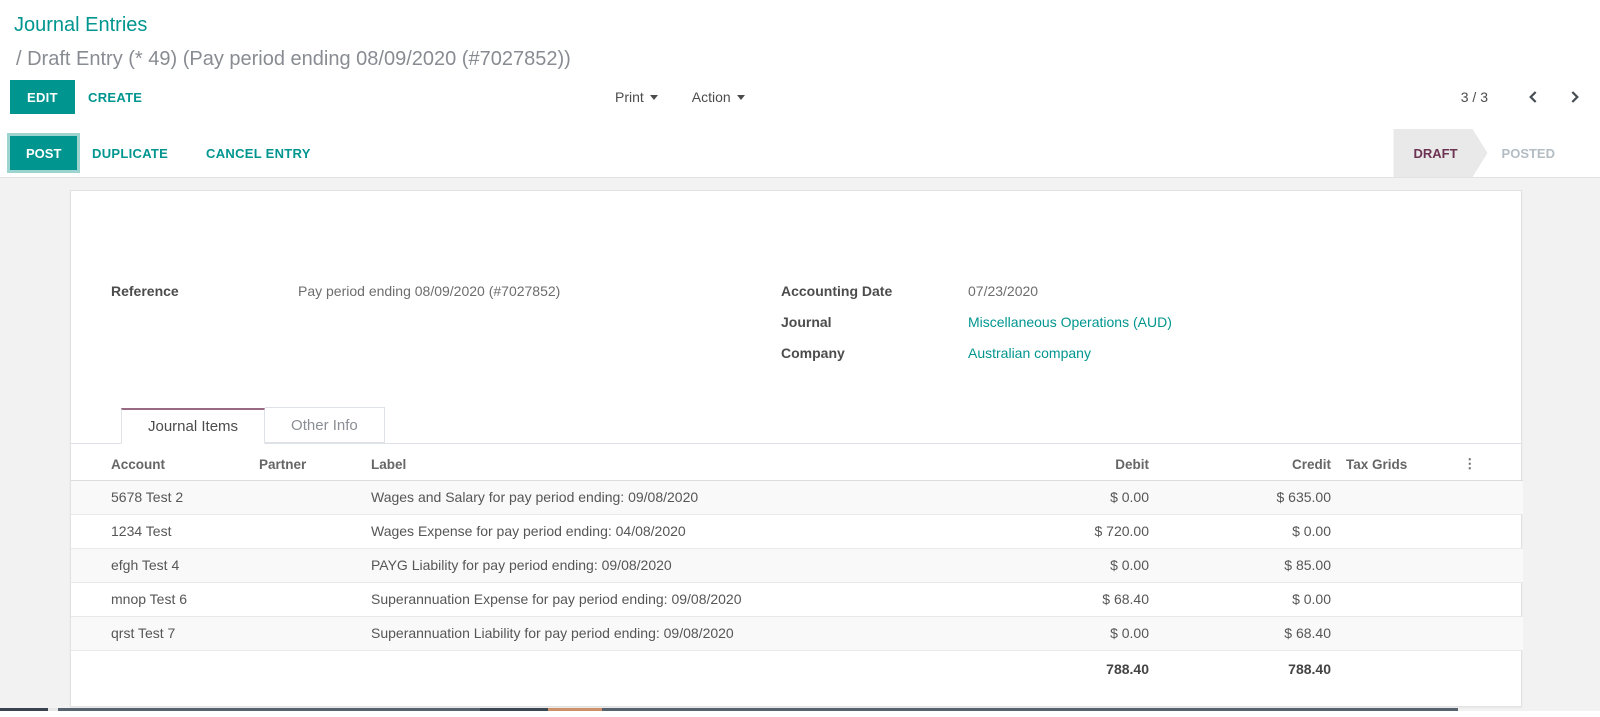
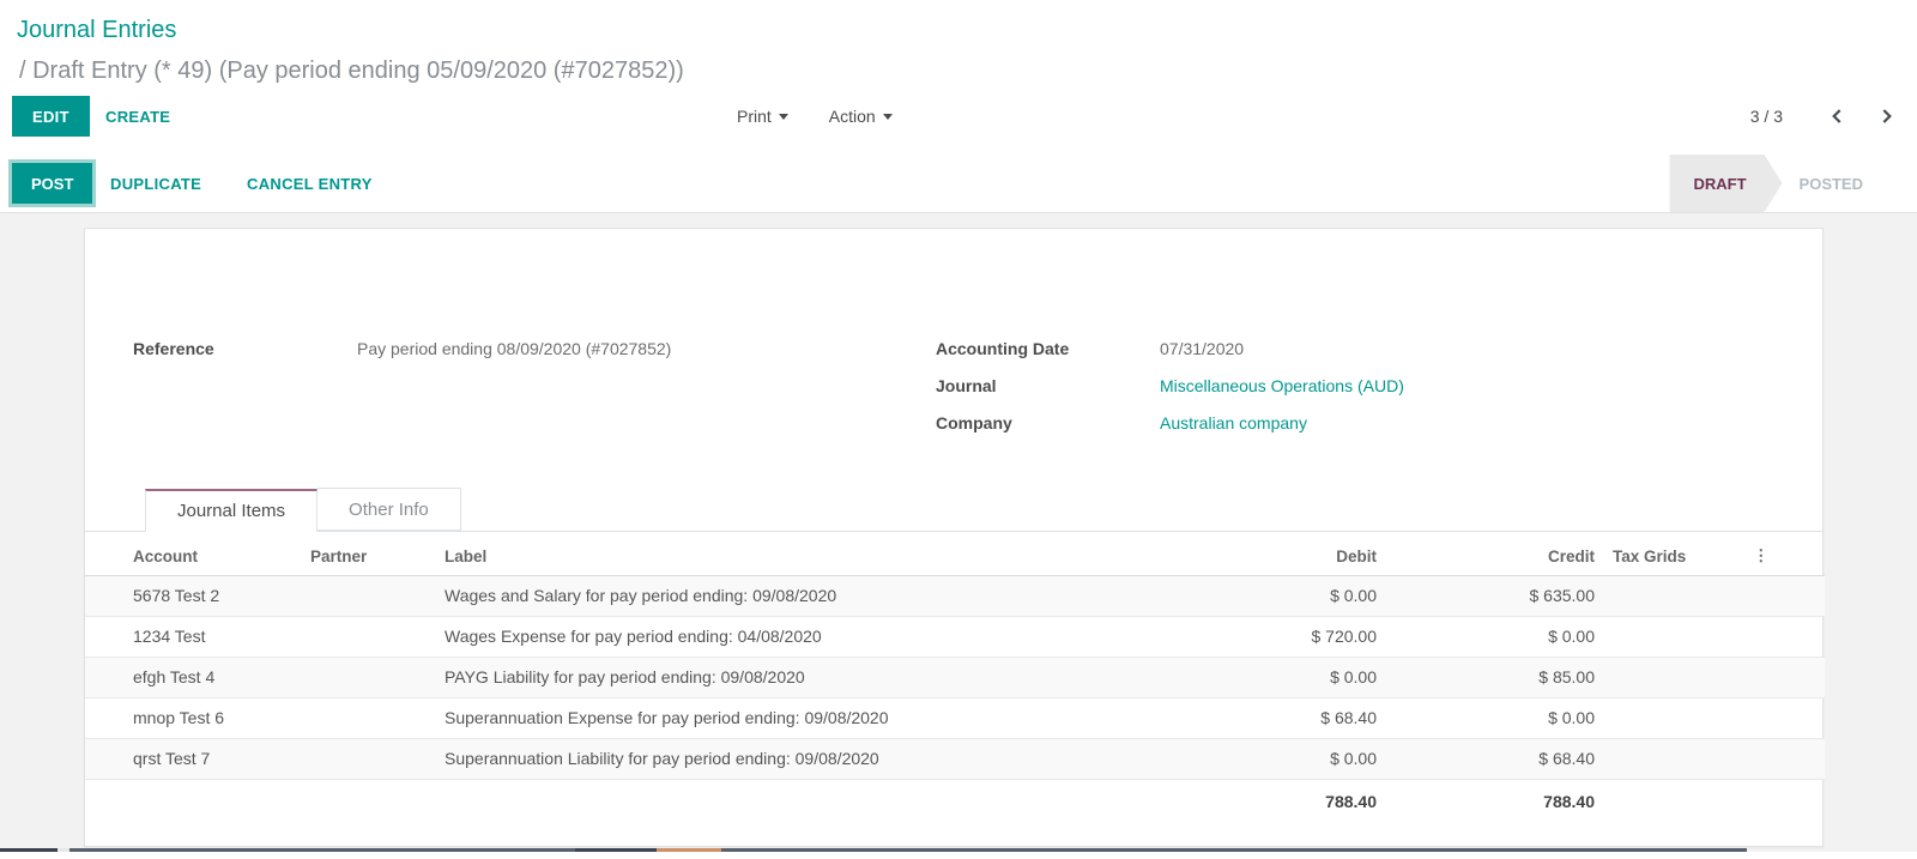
  Journal Entries
- / Draft Entry (* 49) (Pay period ending 08/09/2020 (#7027852))
+ / Draft Entry (* 49) (Pay period ending 05/09/2020 (#7027852))
  EDIT
  CREATE
  Print
  Action
  3 / 3
  POST
  DUPLICATE
  CANCEL ENTRY
  DRAFT
  POSTED
  Reference
  Pay period ending 08/09/2020 (#7027852)
  Accounting Date
- 07/23/2020
+ 07/31/2020
  Journal
  Miscellaneous Operations (AUD)
  Company
  Australian company
  Journal Items
  Other Info
  Account	Partner	Label	Debit	Credit	Tax Grids	⋮
  5678 Test 2		Wages and Salary for pay period ending: 09/08/2020	$ 0.00	$ 635.00
  1234 Test		Wages Expense for pay period ending: 04/08/2020	$ 720.00	$ 0.00
  efgh Test 4		PAYG Liability for pay period ending: 09/08/2020	$ 0.00	$ 85.00
  mnop Test 6		Superannuation Expense for pay period ending: 09/08/2020	$ 68.40	$ 0.00
  qrst Test 7		Superannuation Liability for pay period ending: 09/08/2020	$ 0.00	$ 68.40
  			788.40	788.40
